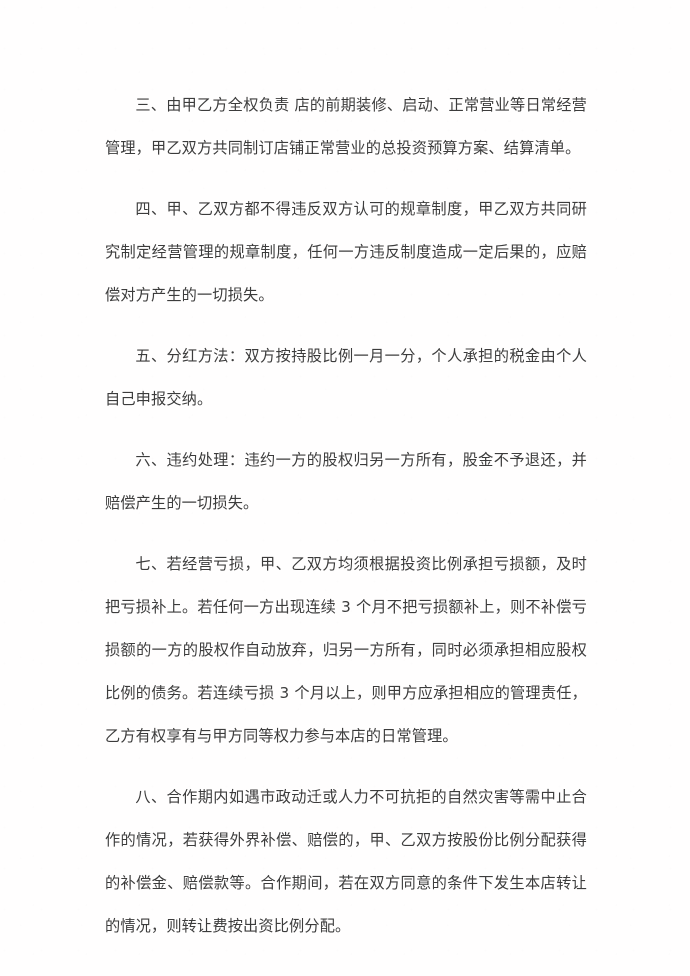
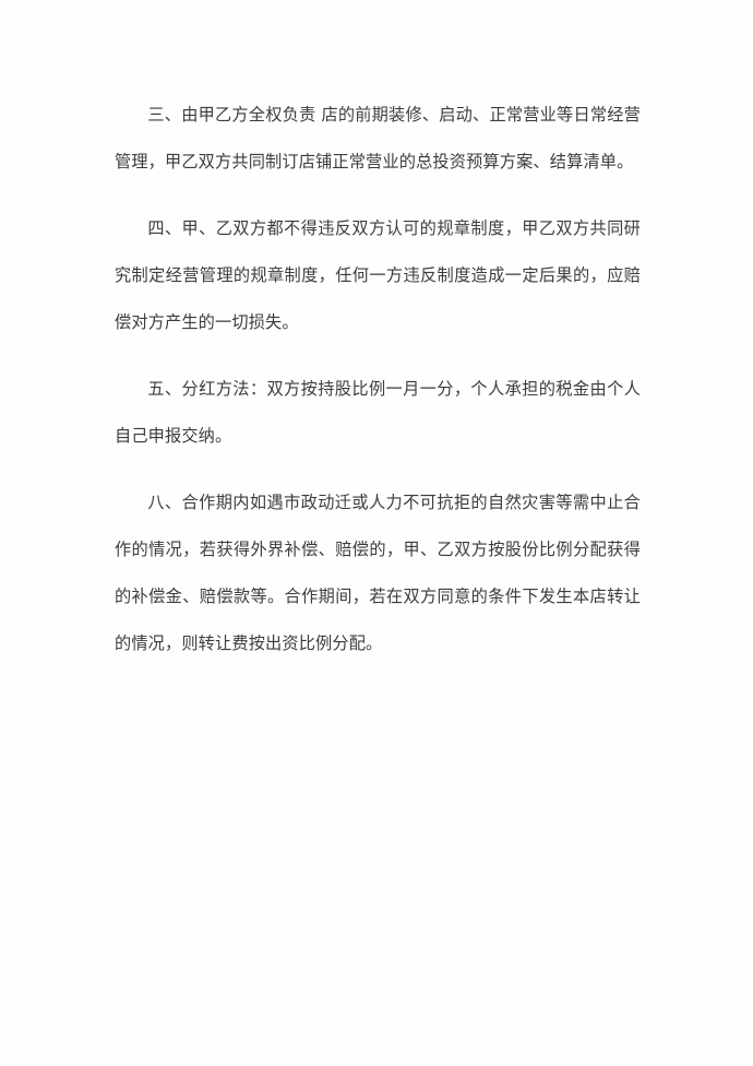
  三、由甲乙方全权负责 店的前期装修、启动、正常营业等日常经营管理，甲乙双方共同制订店铺正常营业的总投资预算方案、结算清单。
  四、甲、乙双方都不得违反双方认可的规章制度，甲乙双方共同研究制定经营管理的规章制度，任何一方违反制度造成一定后果的，应赔偿对方产生的一切损失。
  五、分红方法：双方按持股比例一月一分，个人承担的税金由个人自己申报交纳。
- 六、违约处理：违约一方的股权归另一方所有，股金不予退还，并赔偿产生的一切损失。
- 七、若经营亏损，甲、乙双方均须根据投资比例承担亏损额，及时把亏损补上。若任何一方出现连续 3 个月不把亏损额补上，则不补偿亏损额的一方的股权作自动放弃，归另一方所有，同时必须承担相应股权比例的债务。若连续亏损 3 个月以上，则甲方应承担相应的管理责任，乙方有权享有与甲方同等权力参与本店的日常管理。
  八、合作期内如遇市政动迁或人力不可抗拒的自然灾害等需中止合作的情况，若获得外界补偿、赔偿的，甲、乙双方按股份比例分配获得的补偿金、赔偿款等。合作期间，若在双方同意的条件下发生本店转让的情况，则转让费按出资比例分配。
